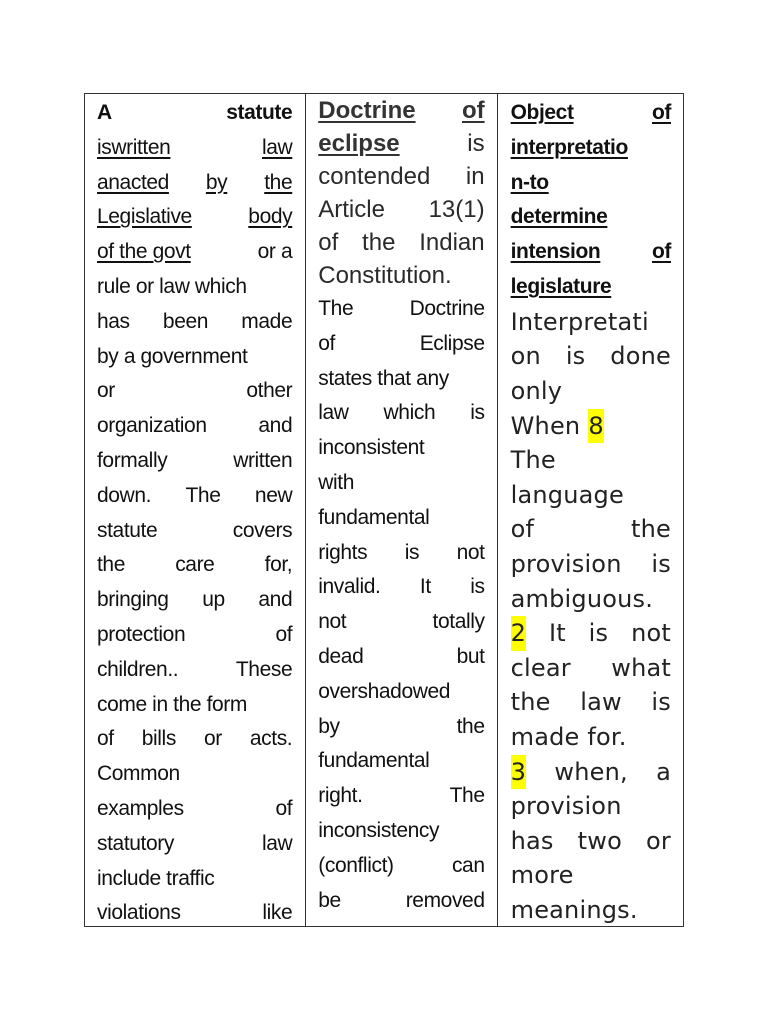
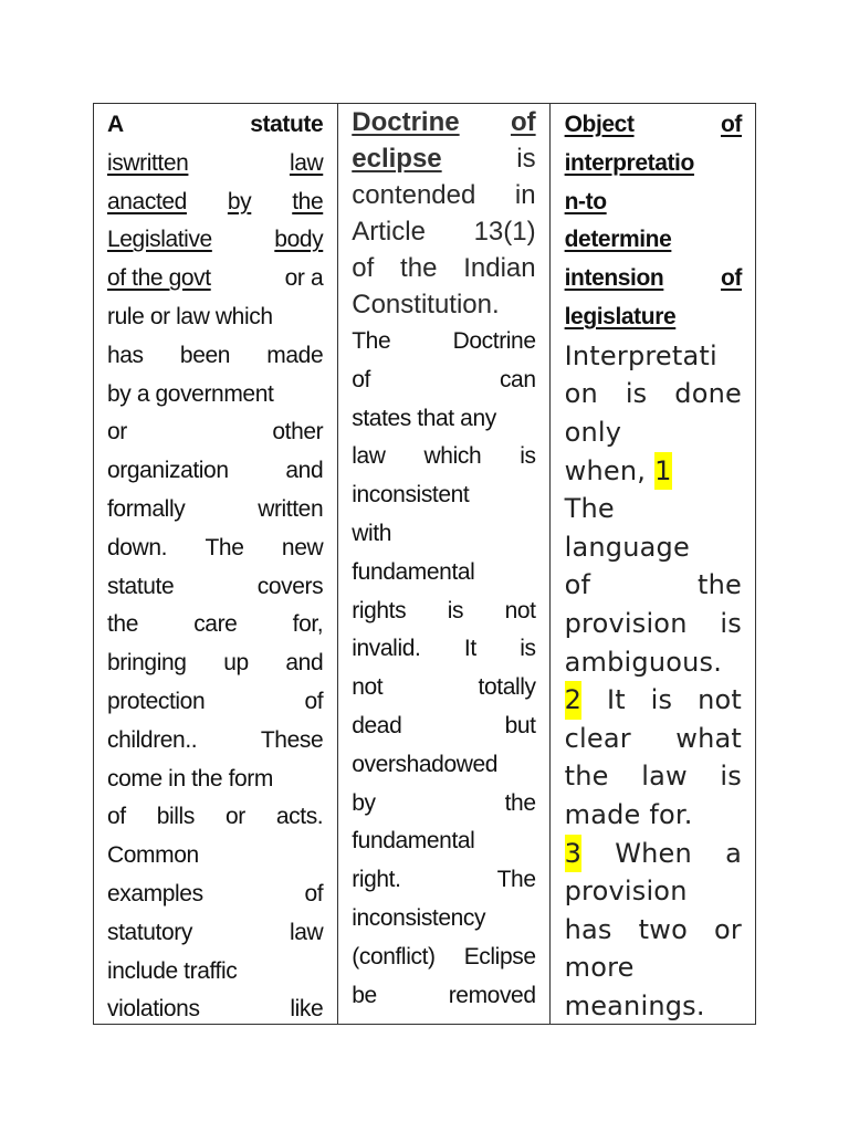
  A
  statute
  iswritten
  law
  anacted
  by
  the
  Legislative
  body
  of the govt
  or a
  rule or law which
  has
  been
  made
  by a government
  or
  other
  organization
  and
  formally
  written
  down.
  The
  new
  statute
  covers
  the
  care
  for,
  bringing
  up
  and
  protection
  of
  children..
  These
  come in the form
  of
  bills
  or
  acts.
  Common
  examples
  of
  statutory
  law
  include traffic
  violations
  like
  Doctrine
  of
  eclipse
  is
  contended
  in
  Article
  13(1)
  of
  the
  Indian
  Constitution.
  The
  Doctrine
  of
- Eclipse
+ can
  states that any
  law
  which
  is
  inconsistent
  with
  fundamental
  rights
  is
  not
  invalid.
  It
  is
  not
  totally
  dead
  but
  overshadowed
  by
  the
  fundamental
  right.
  The
  inconsistency
  (conflict)
- can
+ Eclipse
  be
  removed
  Object
  of
  interpretatio
  n-to
  determine
  intension
  of
  legislature
  Interpretati
  on
  is
  done
  only
- When
+ when,
- 8
+ 1
  The
  language
  of
  the
  provision
  is
  ambiguous.
  2
  It
  is
  not
  clear
  what
  the
  law
  is
  made for.
  3
- when,
+ When
  a
  provision
  has
  two
  or
  more
  meanings.
